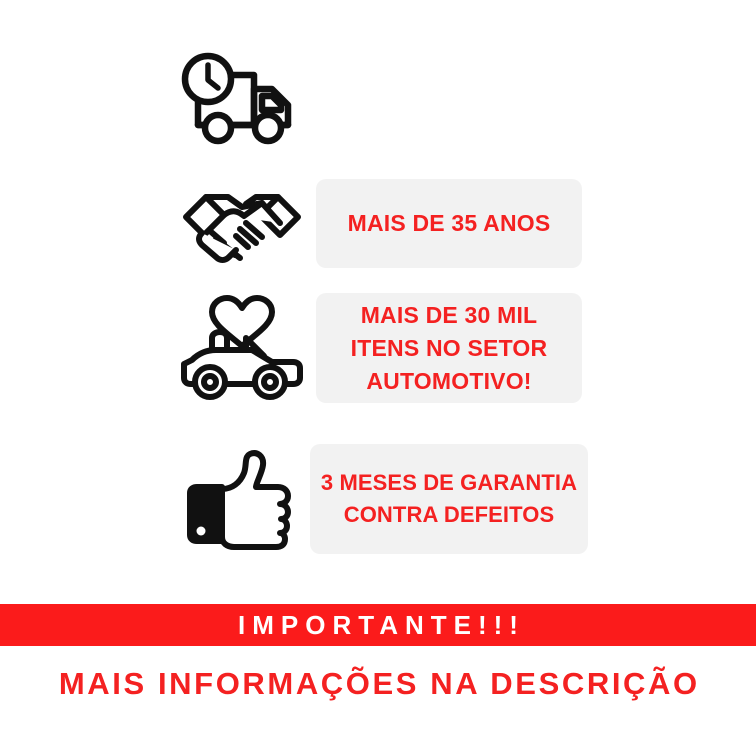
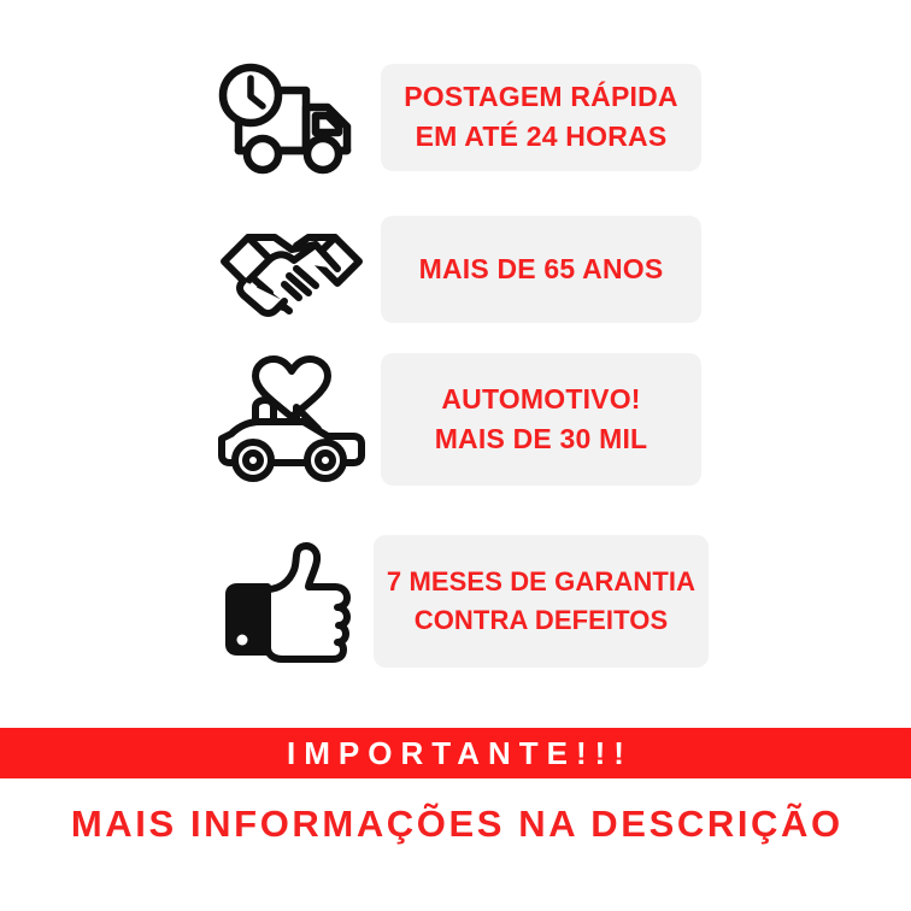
+ POSTAGEM RÁPIDA
+ EM ATÉ 24 HORAS
- MAIS DE 35 ANOS
+ MAIS DE 65 ANOS
- MAIS DE 30 MIL
+ AUTOMOTIVO!
- ITENS NO SETOR
- AUTOMOTIVO!
+ MAIS DE 30 MIL
- 3 MESES DE GARANTIA
+ 7 MESES DE GARANTIA
  CONTRA DEFEITOS
  IMPORTANTE!!!
  MAIS INFORMAÇÕES NA DESCRIÇÃO
